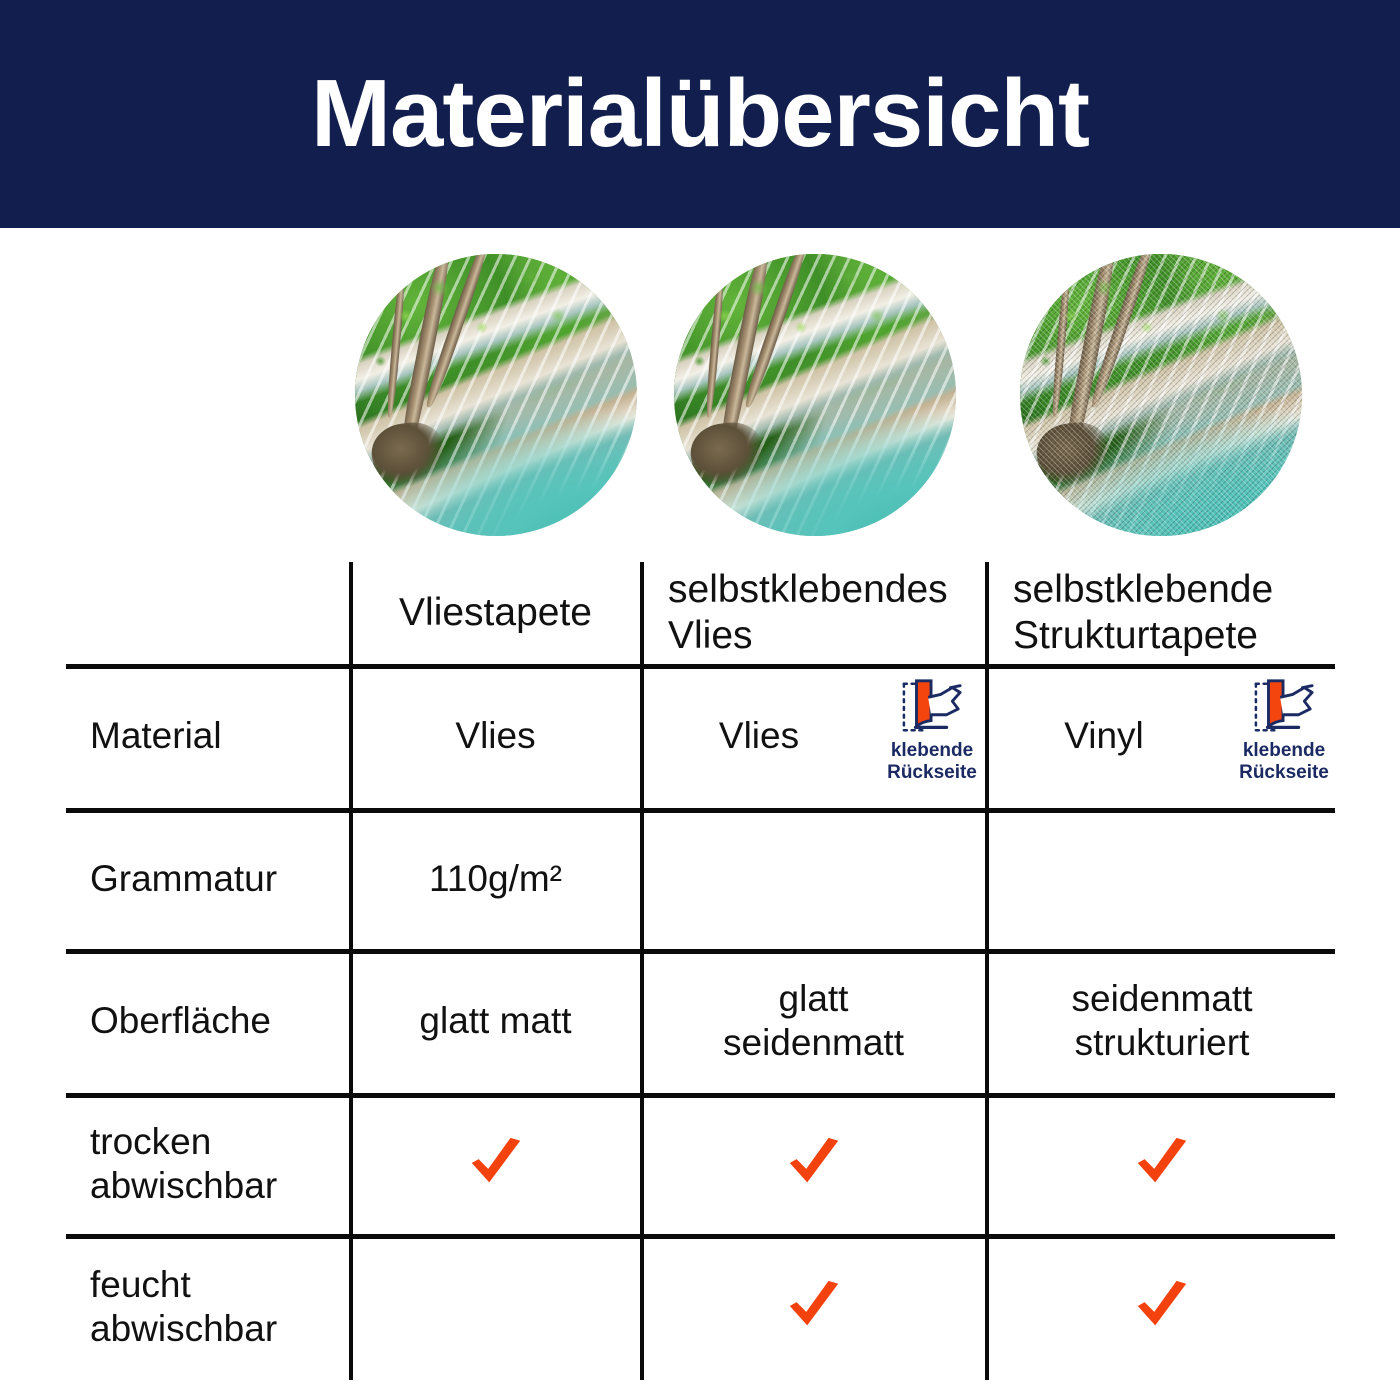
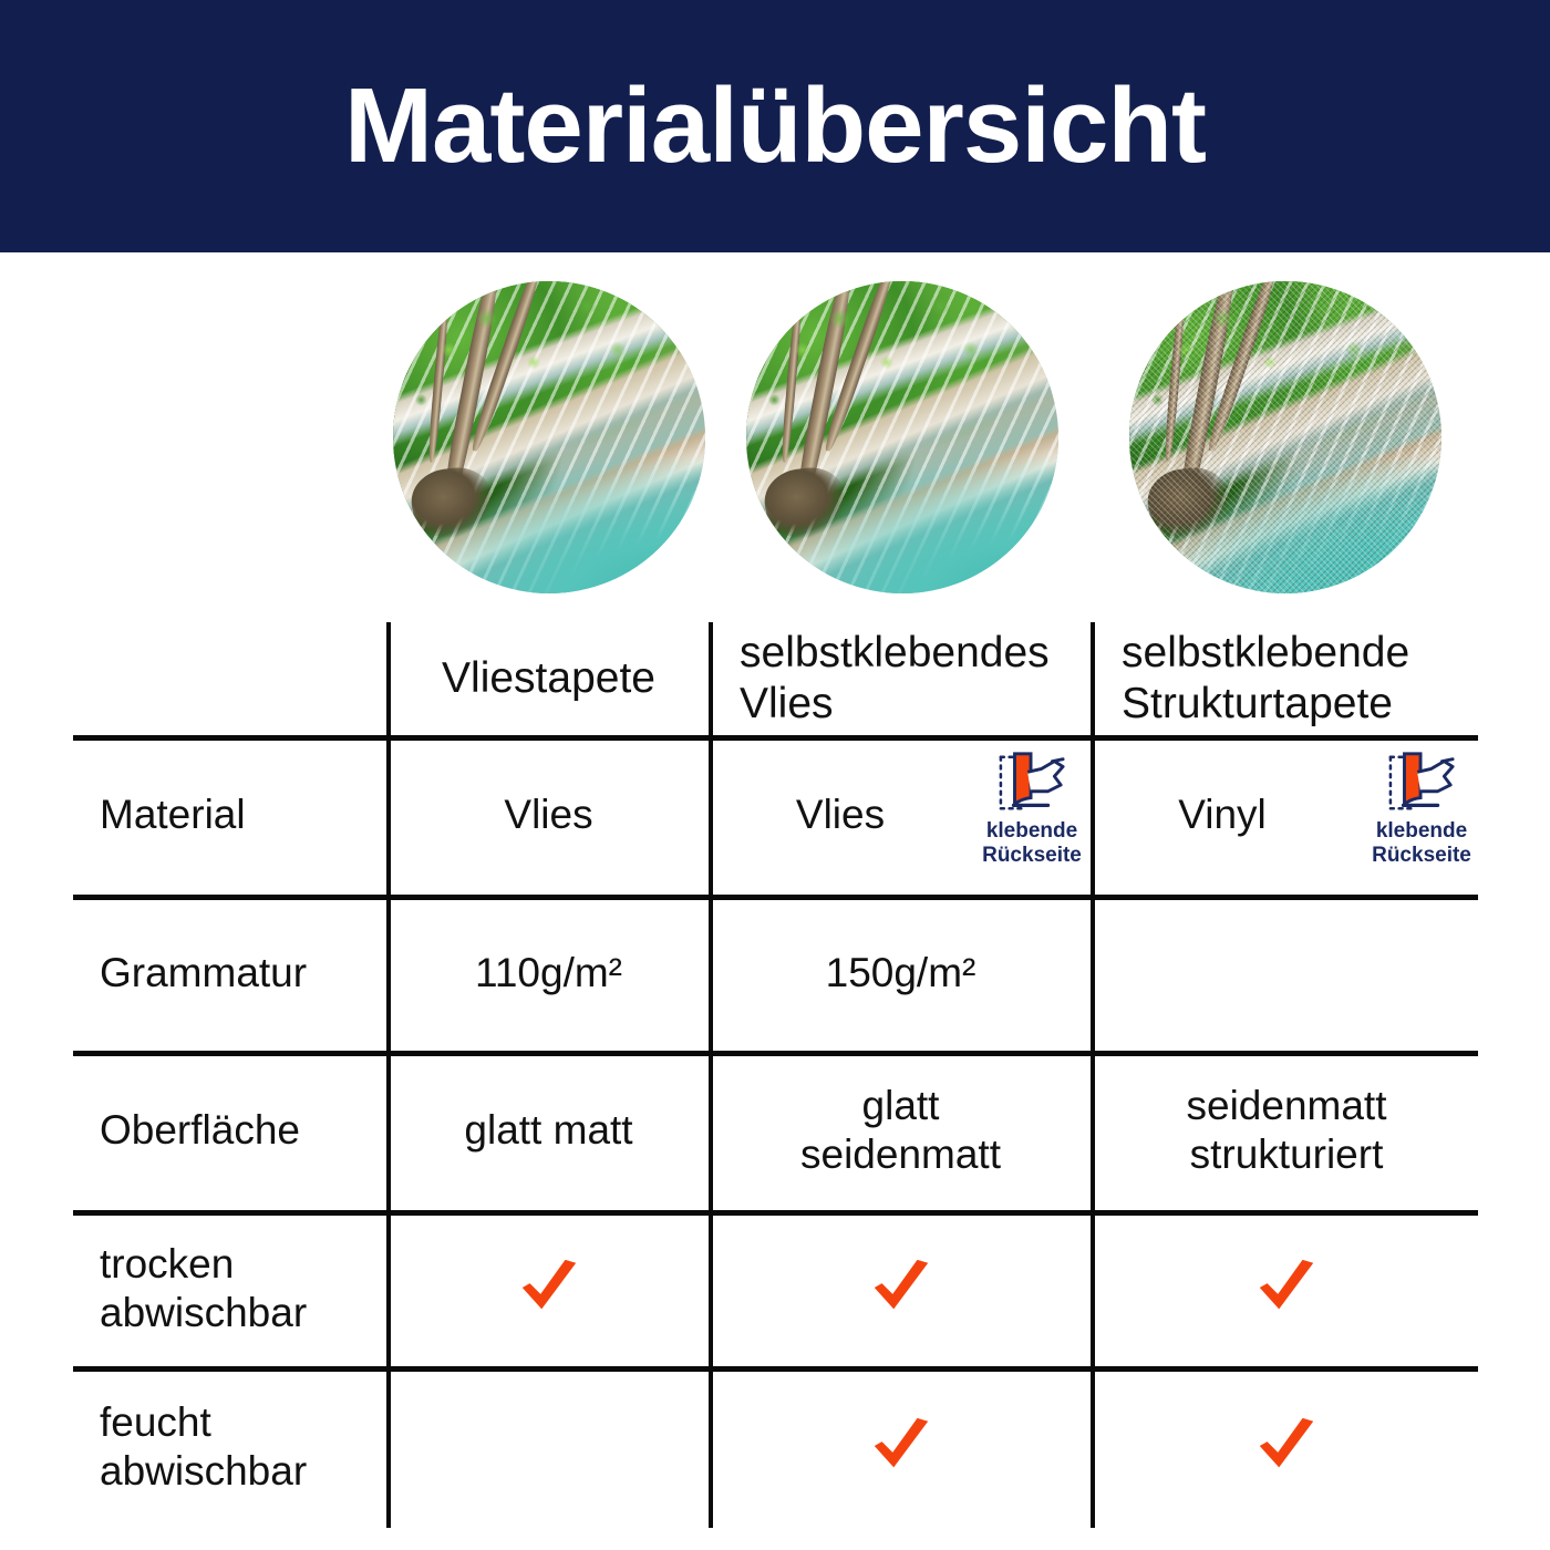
  Materialübersicht
  Vliestapete
  selbstklebendes Vlies
  selbstklebende Strukturtapete
  Material
  Vlies
  Vlies
  Vinyl
  klebende
  Rückseite
  klebende
  Rückseite
  Grammatur
  110g/m²
+ 150g/m²
  Oberfläche
  glatt matt
  glatt
  seidenmatt
  seidenmatt
  strukturiert
  trocken
  abwischbar
  feucht
  abwischbar
